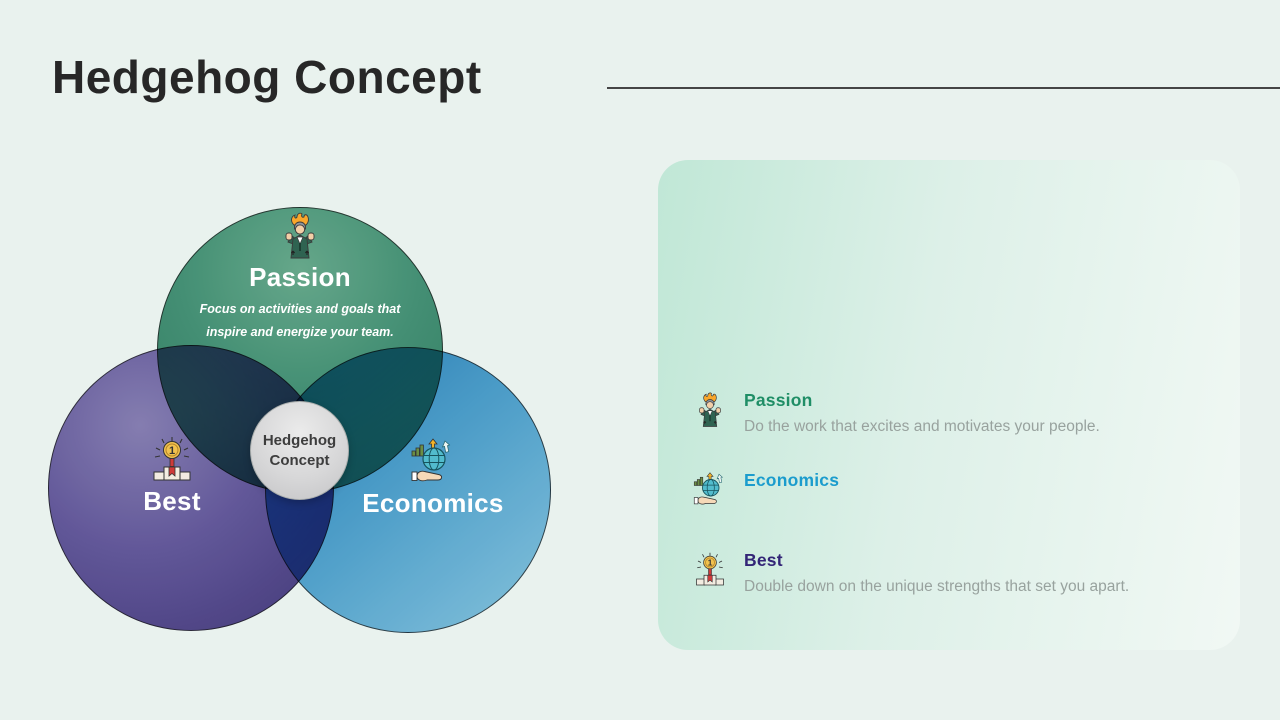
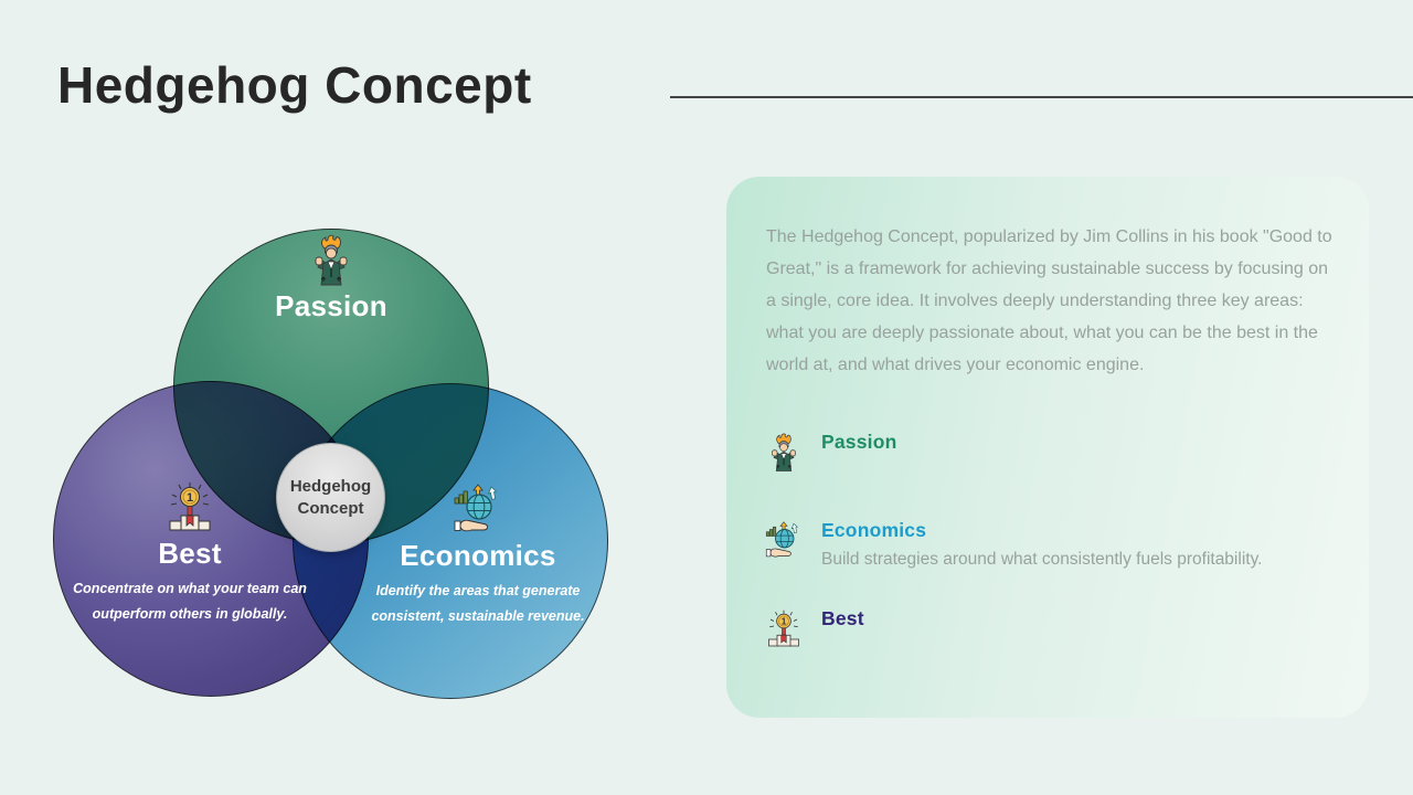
  Hedgehog Concept
  Passion
- Focus on activities and goals that inspire and energize your team.
  Best
+ Concentrate on what your team can outperform others in globally.
  Economics
+ Identify the areas that generate consistent, sustainable revenue.
  Hedgehog Concept
+ The Hedgehog Concept, popularized by Jim Collins in his book "Good to Great," is a framework for achieving sustainable success by focusing on a single, core idea. It involves deeply understanding three key areas: what you are deeply passionate about, what you can be the best in the world at, and what drives your economic engine.
  Passion
- Do the work that excites and motivates your people.
  Economics
+ Build strategies around what consistently fuels profitability.
  Best
- Double down on the unique strengths that set you apart.
